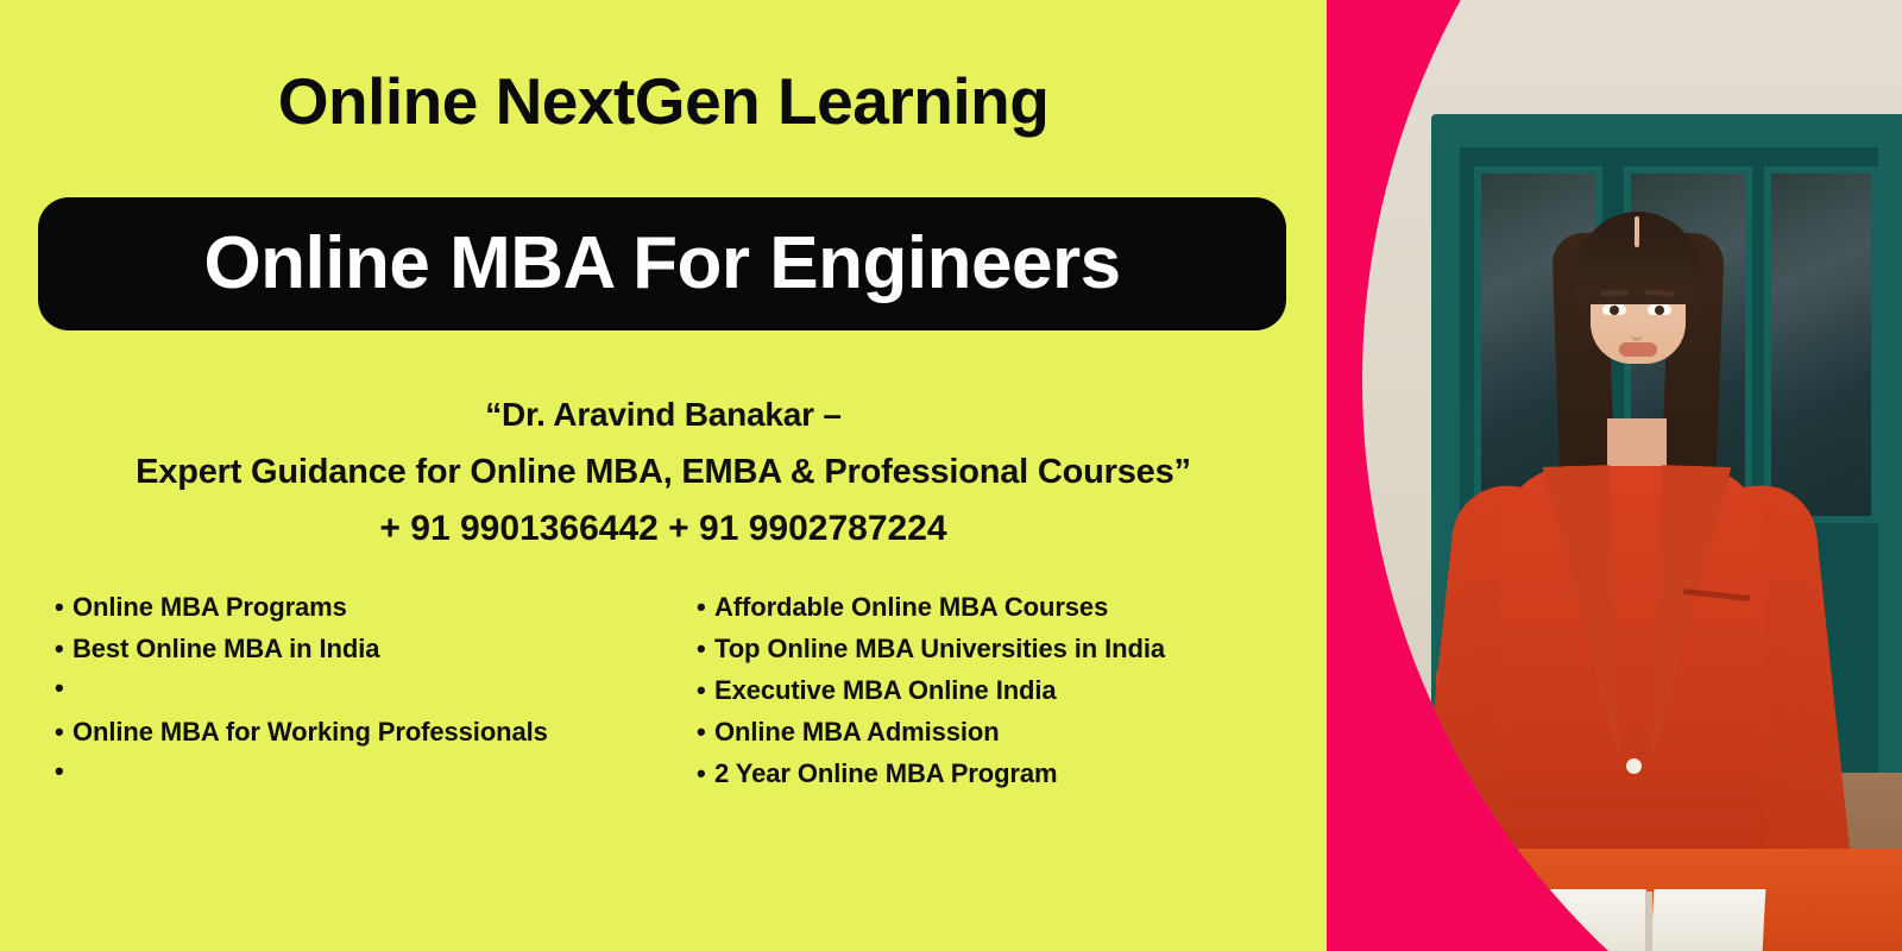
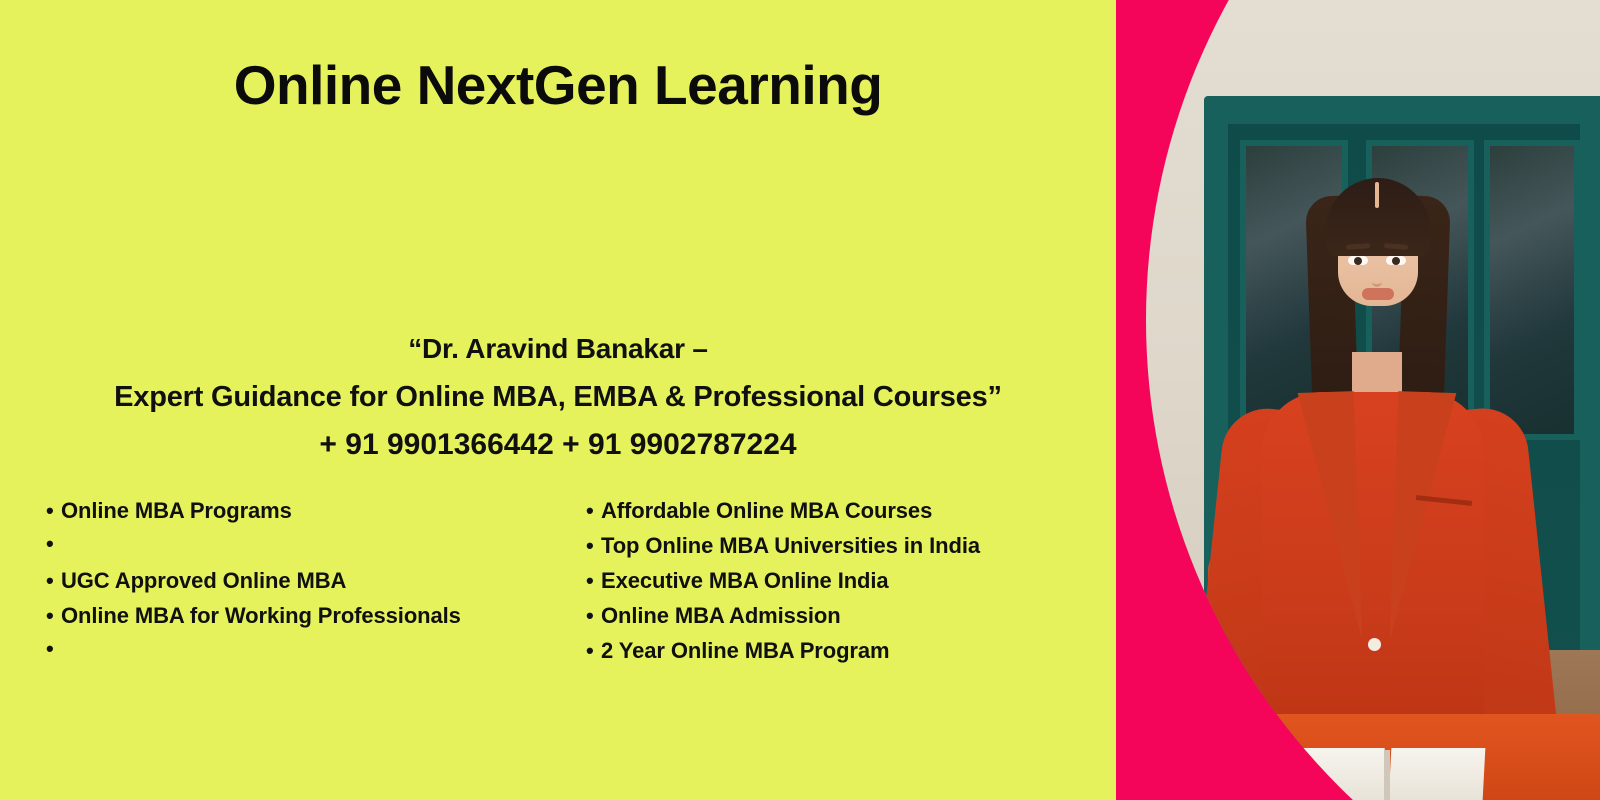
  Online NextGen Learning
- Online MBA For Engineers
  “Dr. Aravind Banakar –
  Expert Guidance for Online MBA, EMBA & Professional Courses”
  + 91 9901366442 + 91 9902787224
  •
  Online MBA Programs
  •
- Best Online MBA in India
  •
+ UGC Approved Online MBA
  •
  Online MBA for Working Professionals
  •
  •
  Affordable Online MBA Courses
  •
  Top Online MBA Universities in India
  •
  Executive MBA Online India
  •
  Online MBA Admission
  •
  2 Year Online MBA Program
